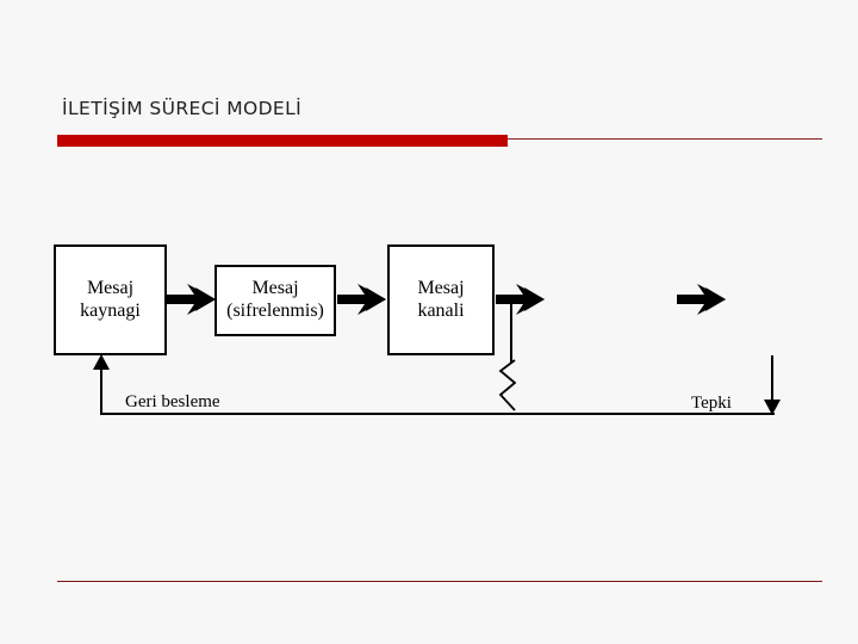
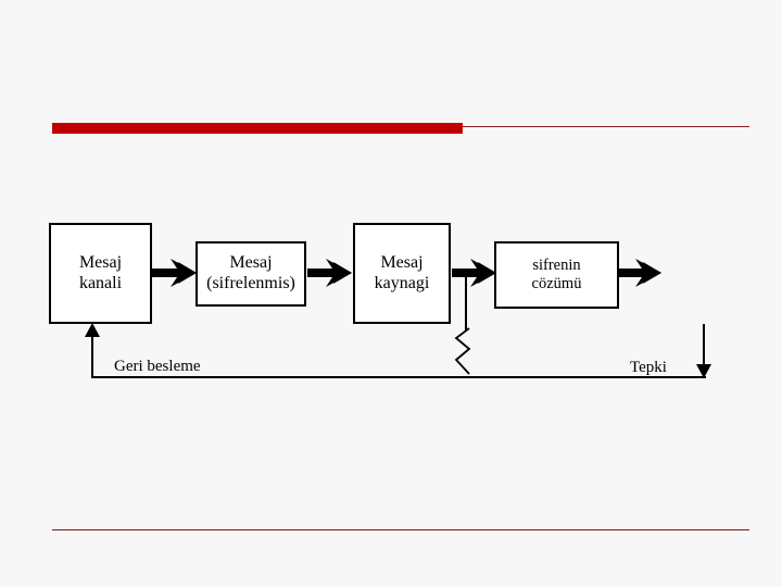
- İLETİŞİM SÜRECİ MODELİ
  Mesaj
- kaynagi
+ kanali
  Mesaj
  (sifrelenmis)
  Mesaj
- kanali
+ kaynagi
+ sifrenin
+ cözümü
  Geri besleme
  Tepki
